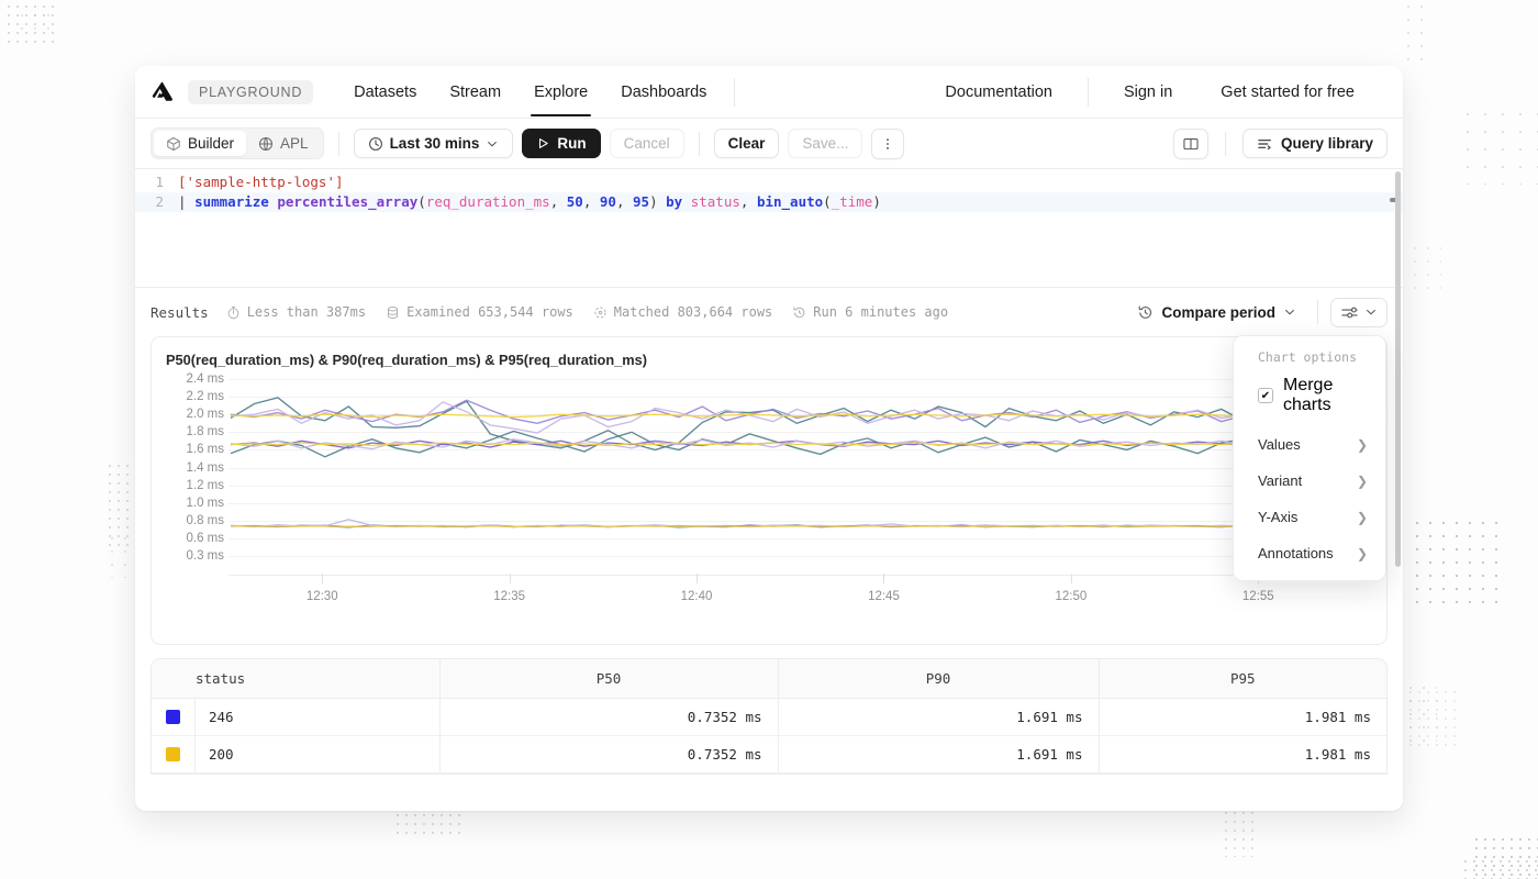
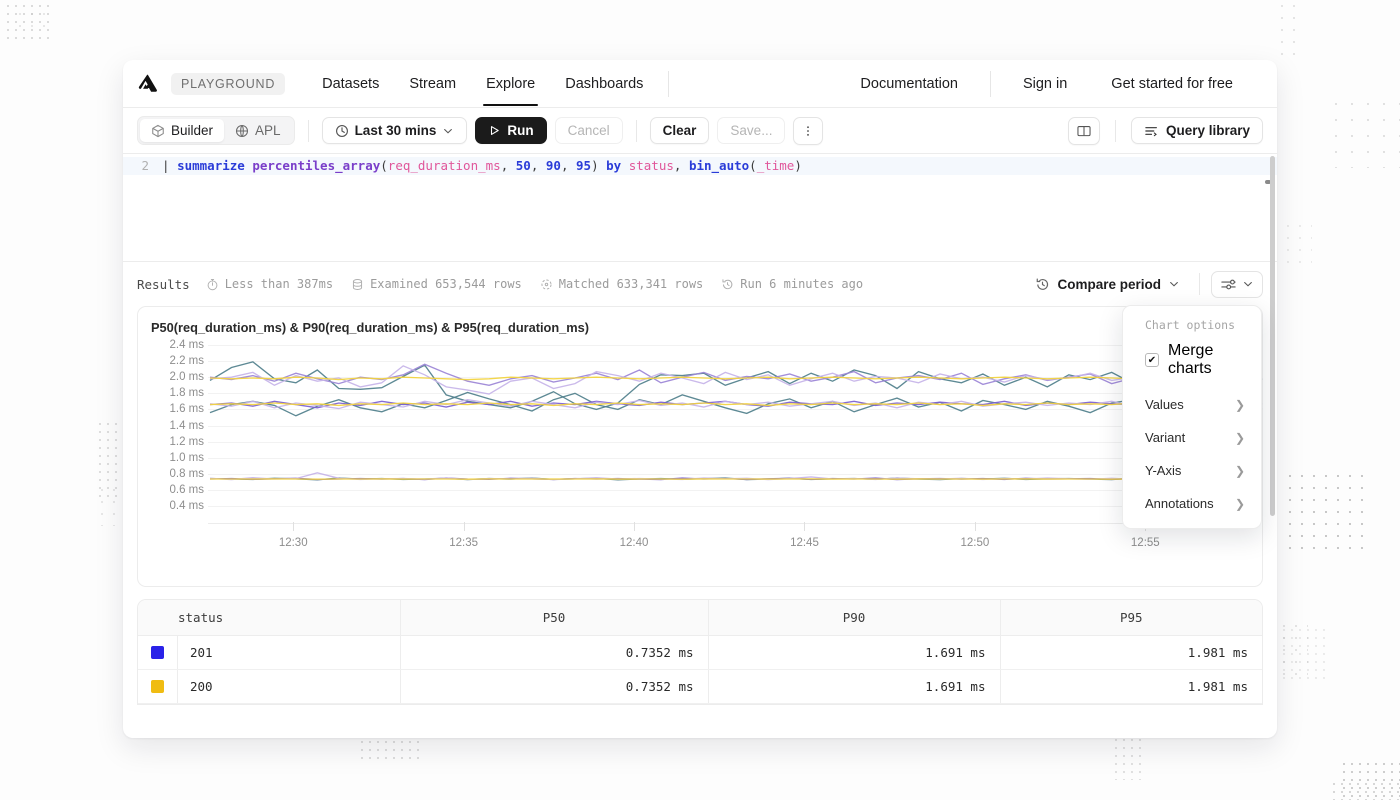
  PLAYGROUND
  Datasets
  Stream
  Explore
  Dashboards
  Documentation
  Sign in
  Get started for free
  Builder
  APL
  Last 30 mins
  Run
  Cancel
  Clear
  Save...
  Query library
- 1
- ['sample-http-logs']
  2
  | summarize percentiles_array(req_duration_ms, 50, 90, 95) by status, bin_auto(_time)
  Results
  Less than 387ms
  Examined 653,544 rows
- Matched 803,664 rows
+ Matched 633,341 rows
  Run 6 minutes ago
  Compare period
  P50(req_duration_ms) & P90(req_duration_ms) & P95(req_duration_ms)
  2.4 ms
  2.2 ms
  2.0 ms
  1.8 ms
  1.6 ms
  1.4 ms
  1.2 ms
  1.0 ms
  0.8 ms
  0.6 ms
- 0.3 ms
+ 0.4 ms
  12:30
  12:35
  12:40
  12:45
  12:50
  12:55
  status	P50	P90	P95
- 246	0.7352 ms	1.691 ms	1.981 ms
+ 201	0.7352 ms	1.691 ms	1.981 ms
  200	0.7352 ms	1.691 ms	1.981 ms
  Chart options
  ✔
  Merge charts
  Values
  ❯
  Variant
  ❯
  Y-Axis
  ❯
  Annotations
  ❯
